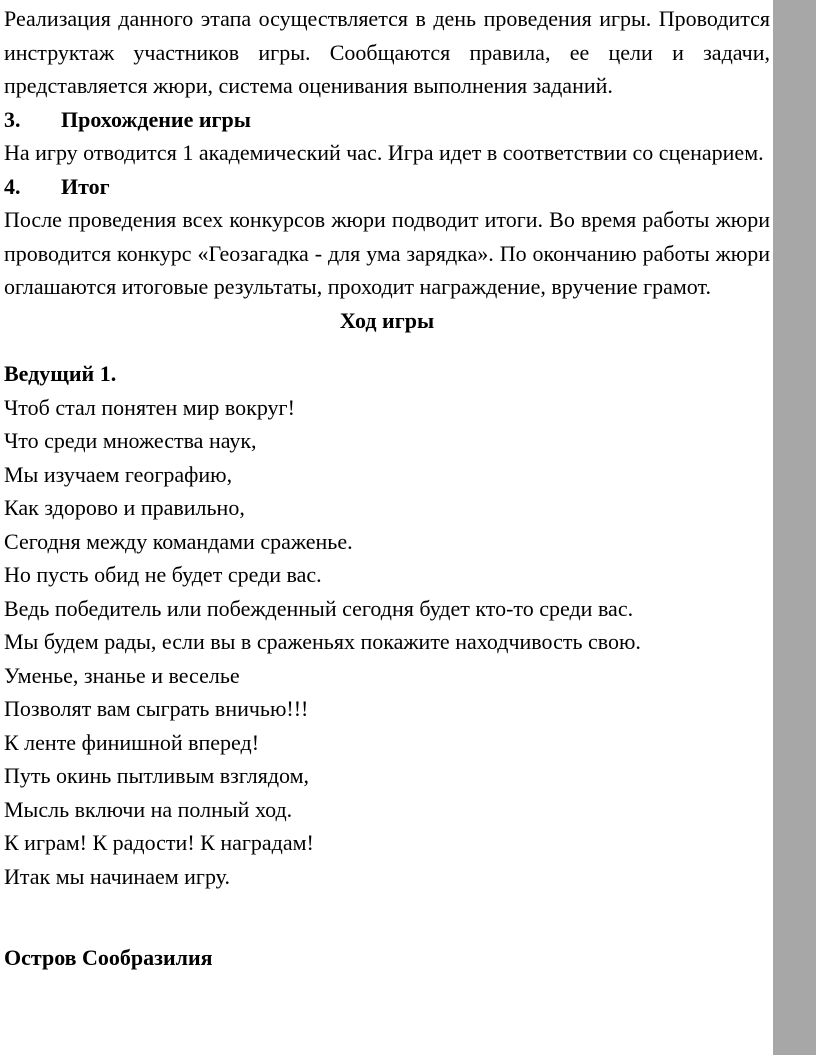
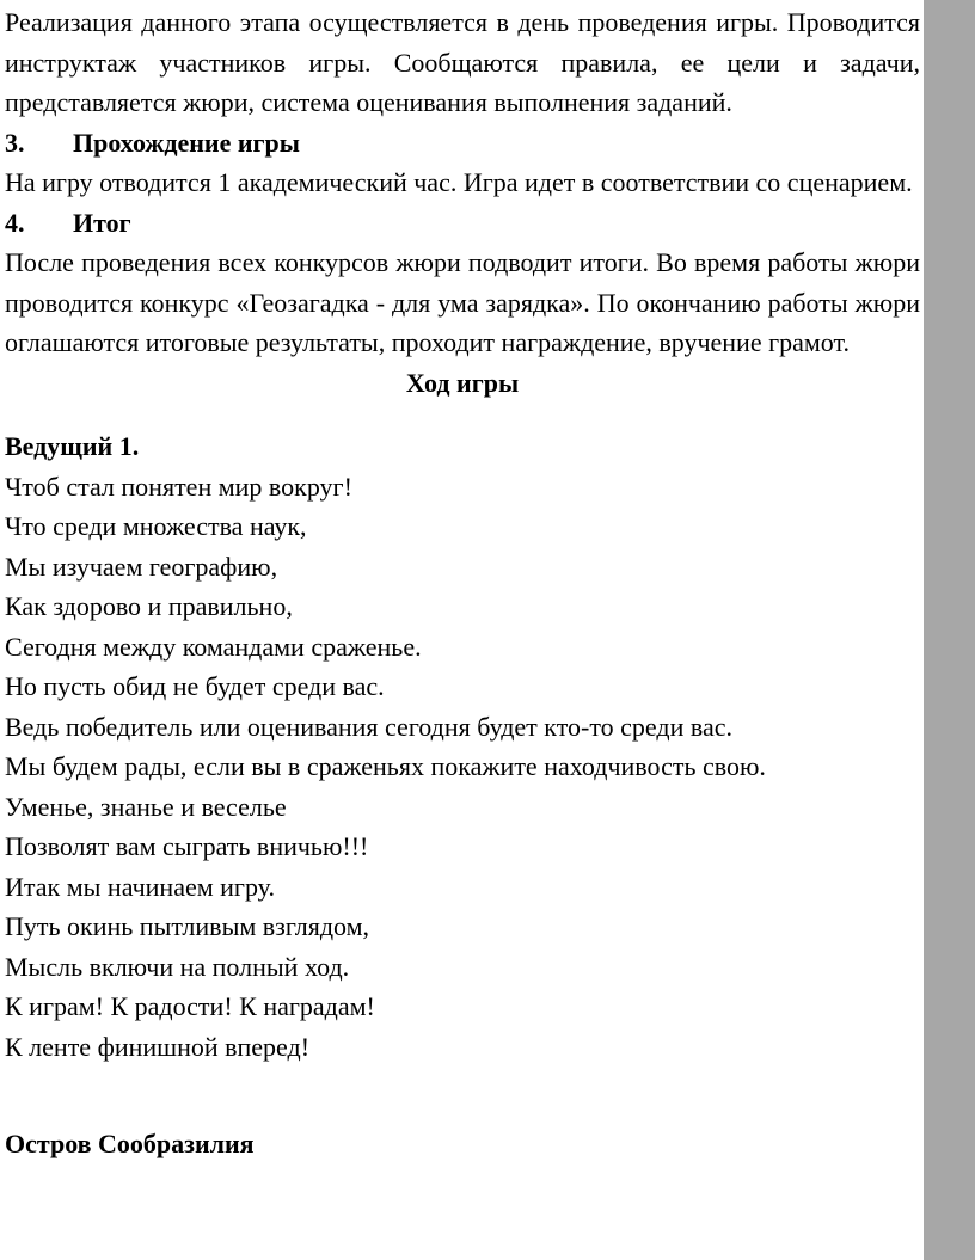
  Реализация данного этапа осуществляется в день проведения игры. Проводится инструктаж участников игры. Сообщаются правила, ее цели и задачи, представляется жюри, система оценивания выполнения заданий.
  3. Прохождение игры
  На игру отводится 1 академический час. Игра идет в соответствии со сценарием.
  4. Итог
  После проведения всех конкурсов жюри подводит итоги. Во время работы жюри проводится конкурс «Геозагадка - для ума зарядка». По окончанию работы жюри оглашаются итоговые результаты, проходит награждение, вручение грамот.
  Ход игры
  Ведущий 1.
  Чтоб стал понятен мир вокруг!
  Что среди множества наук,
  Мы изучаем географию,
  Как здорово и правильно,
  Сегодня между командами сраженье.
  Но пусть обид не будет среди вас.
- Ведь победитель или побежденный сегодня будет кто-то среди вас.
+ Ведь победитель или оценивания сегодня будет кто-то среди вас.
  Мы будем рады, если вы в сраженьях покажите находчивость свою.
  Уменье, знанье и веселье
  Позволят вам сыграть вничью!!!
- К ленте финишной вперед!
+ Итак мы начинаем игру.
  Путь окинь пытливым взглядом,
  Мысль включи на полный ход.
  К играм! К радости! К наградам!
- Итак мы начинаем игру.
+ К ленте финишной вперед!
  Остров Сообразилия
